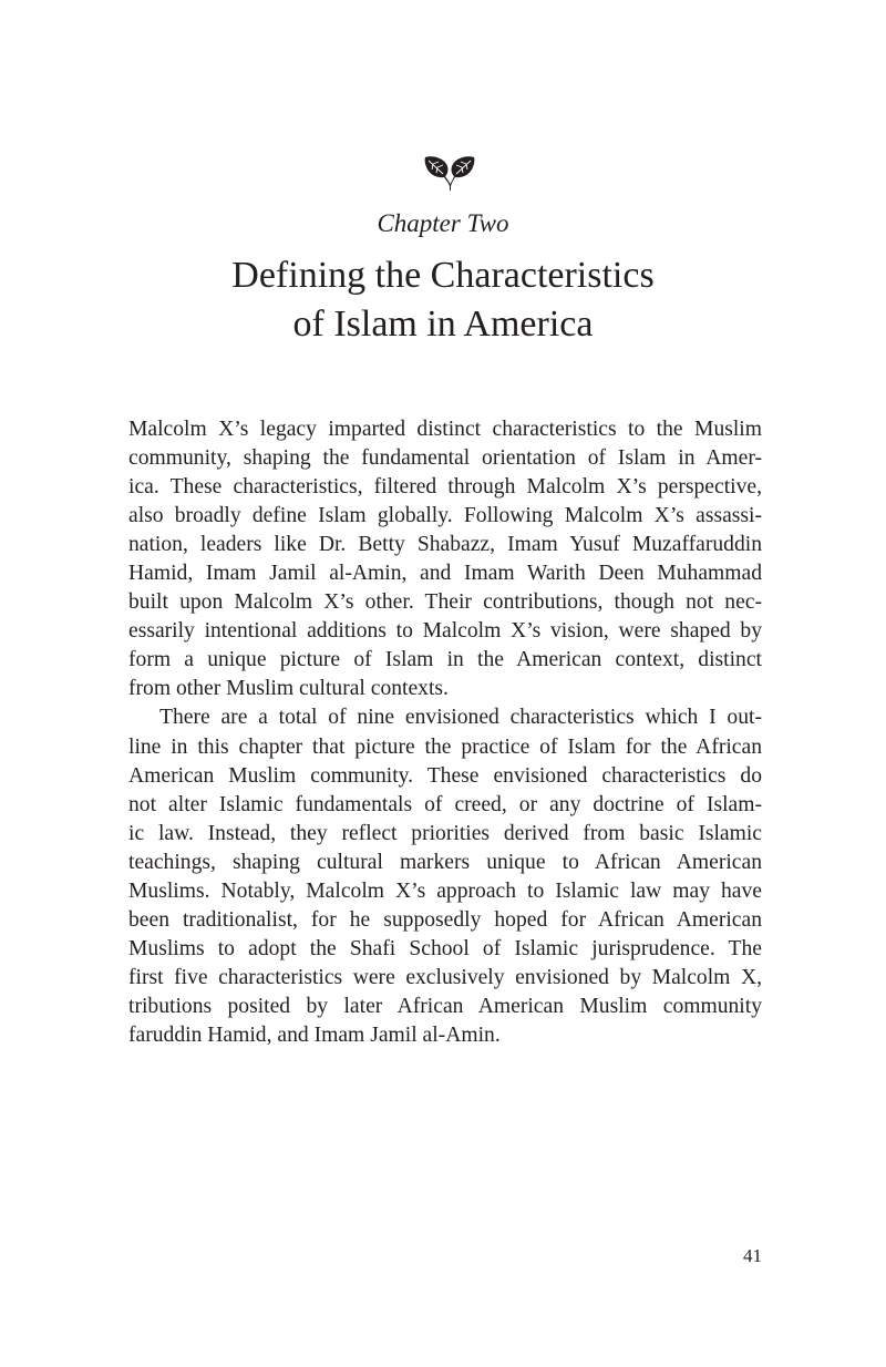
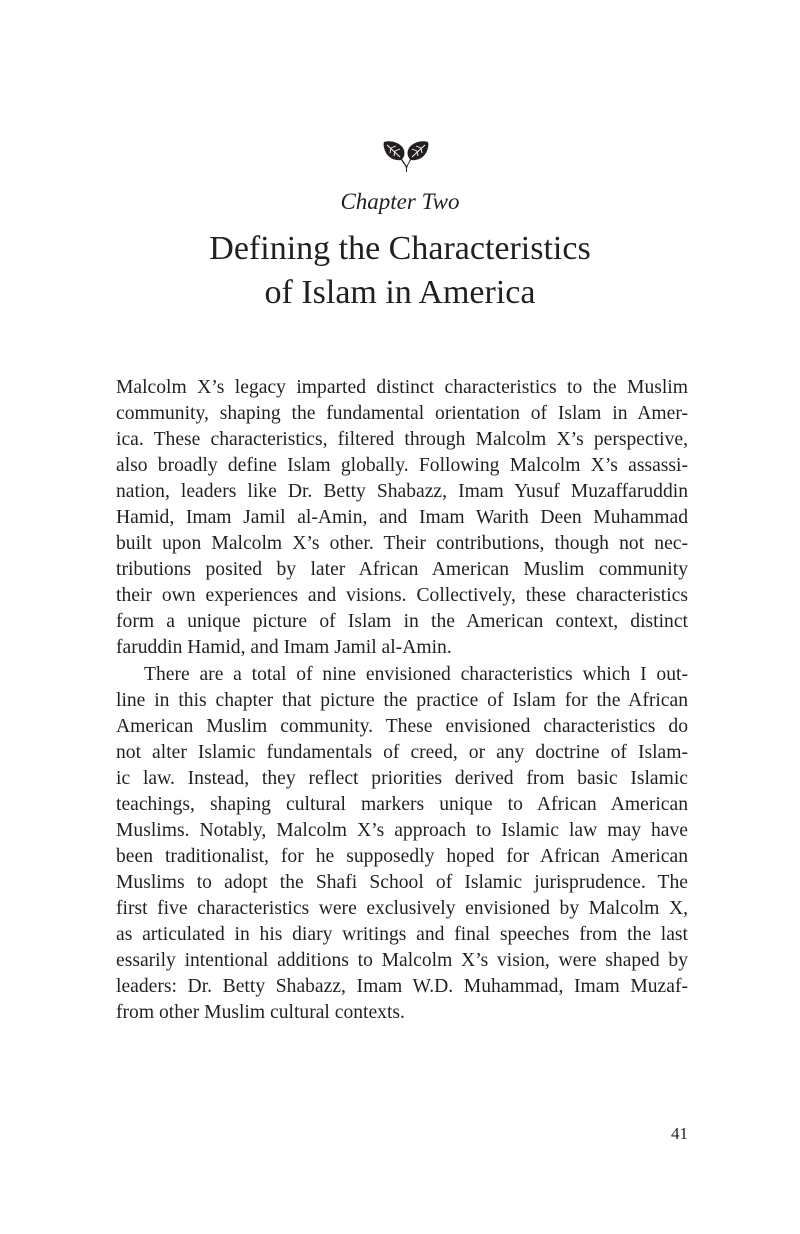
  Chapter Two
  Defining the Characteristics
  of Islam in America
  Malcolm X’s legacy imparted distinct characteristics to the Muslim
  community, shaping the fundamental orientation of Islam in Amer-
  ica. These characteristics, filtered through Malcolm X’s perspective,
  also broadly define Islam globally. Following Malcolm X’s assassi-
  nation, leaders like Dr. Betty Shabazz, Imam Yusuf Muzaffaruddin
  Hamid, Imam Jamil al-Amin, and Imam Warith Deen Muhammad
  built upon Malcolm X’s other. Their contributions, though not nec-
- essarily intentional additions to Malcolm X’s vision, were shaped by
+ tributions posited by later African American Muslim community
+ their own experiences and visions. Collectively, these characteristics
  form a unique picture of Islam in the American context, distinct
- from other Muslim cultural contexts.
+ faruddin Hamid, and Imam Jamil al-Amin.
  There are a total of nine envisioned characteristics which I out-
  line in this chapter that picture the practice of Islam for the African
  American Muslim community. These envisioned characteristics do
  not alter Islamic fundamentals of creed, or any doctrine of Islam-
  ic law. Instead, they reflect priorities derived from basic Islamic
  teachings, shaping cultural markers unique to African American
  Muslims. Notably, Malcolm X’s approach to Islamic law may have
  been traditionalist, for he supposedly hoped for African American
  Muslims to adopt the Shafi School of Islamic jurisprudence. The
  first five characteristics were exclusively envisioned by Malcolm X,
+ as articulated in his diary writings and final speeches from the last
- tributions posited by later African American Muslim community
+ essarily intentional additions to Malcolm X’s vision, were shaped by
+ leaders: Dr. Betty Shabazz, Imam W.D. Muhammad, Imam Muzaf-
- faruddin Hamid, and Imam Jamil al-Amin.
+ from other Muslim cultural contexts.
  41
